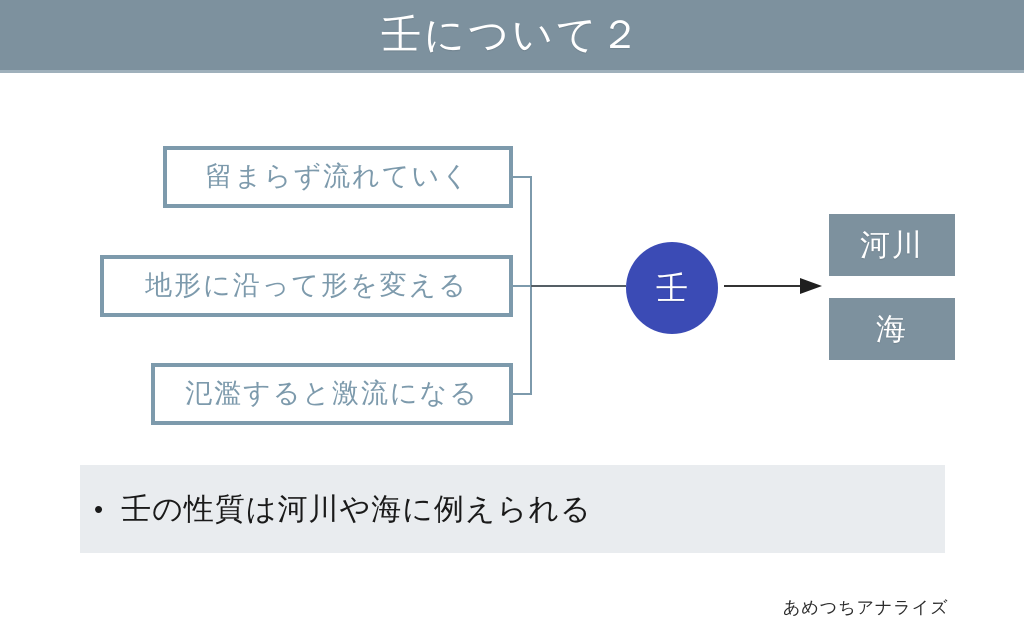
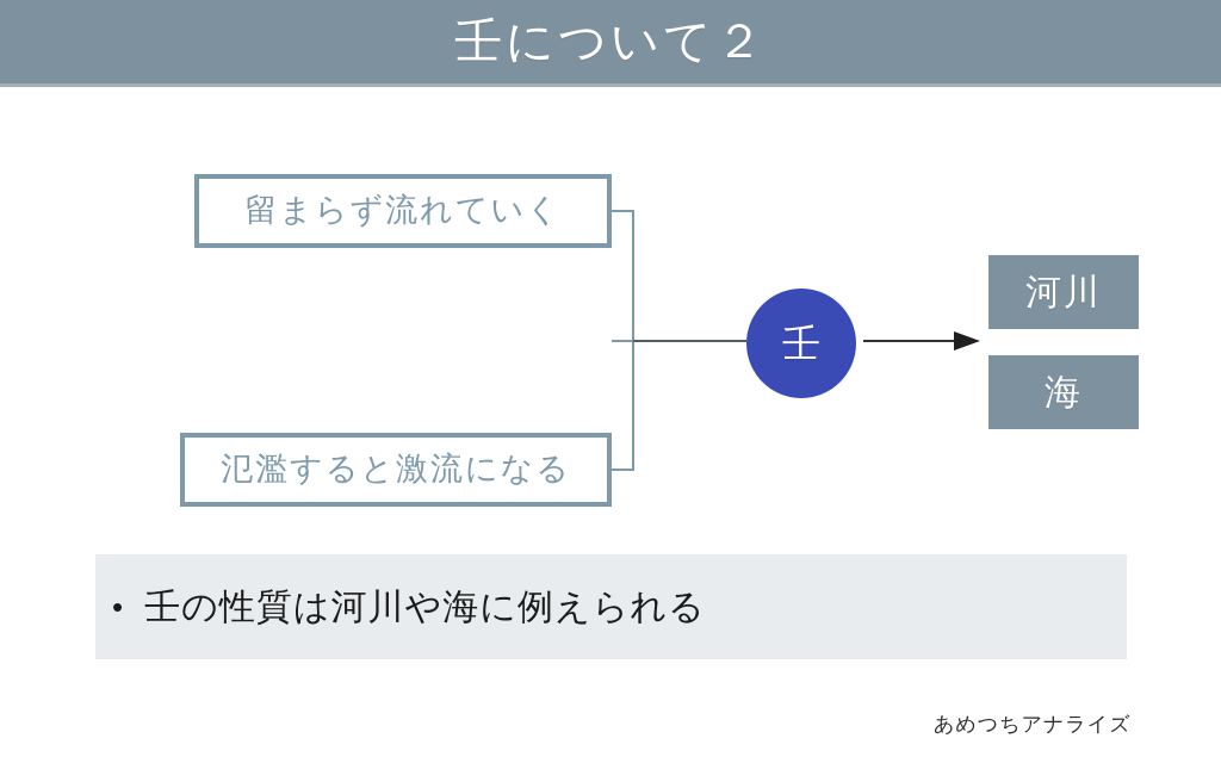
  壬について２
  留まらず流れていく
- 地形に沿って形を変える
  氾濫すると激流になる
  壬
  河川
  海
  •
  壬の性質は河川や海に例えられる
  あめつちアナライズ
